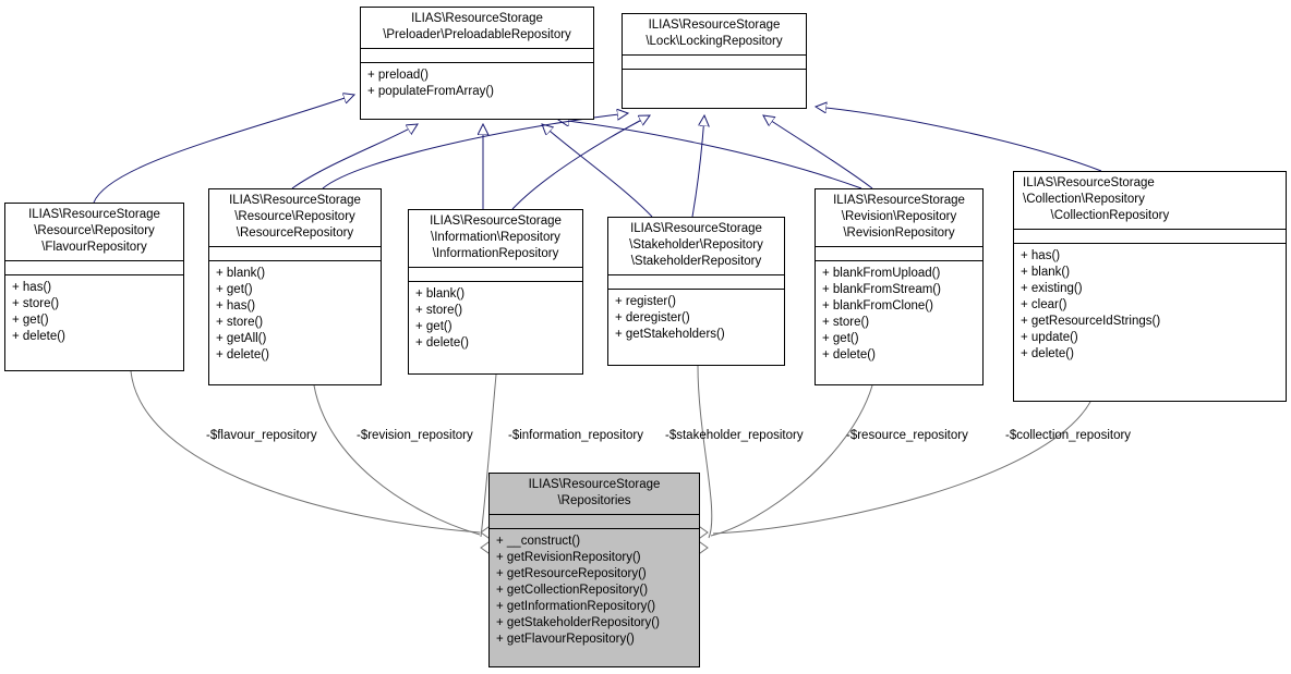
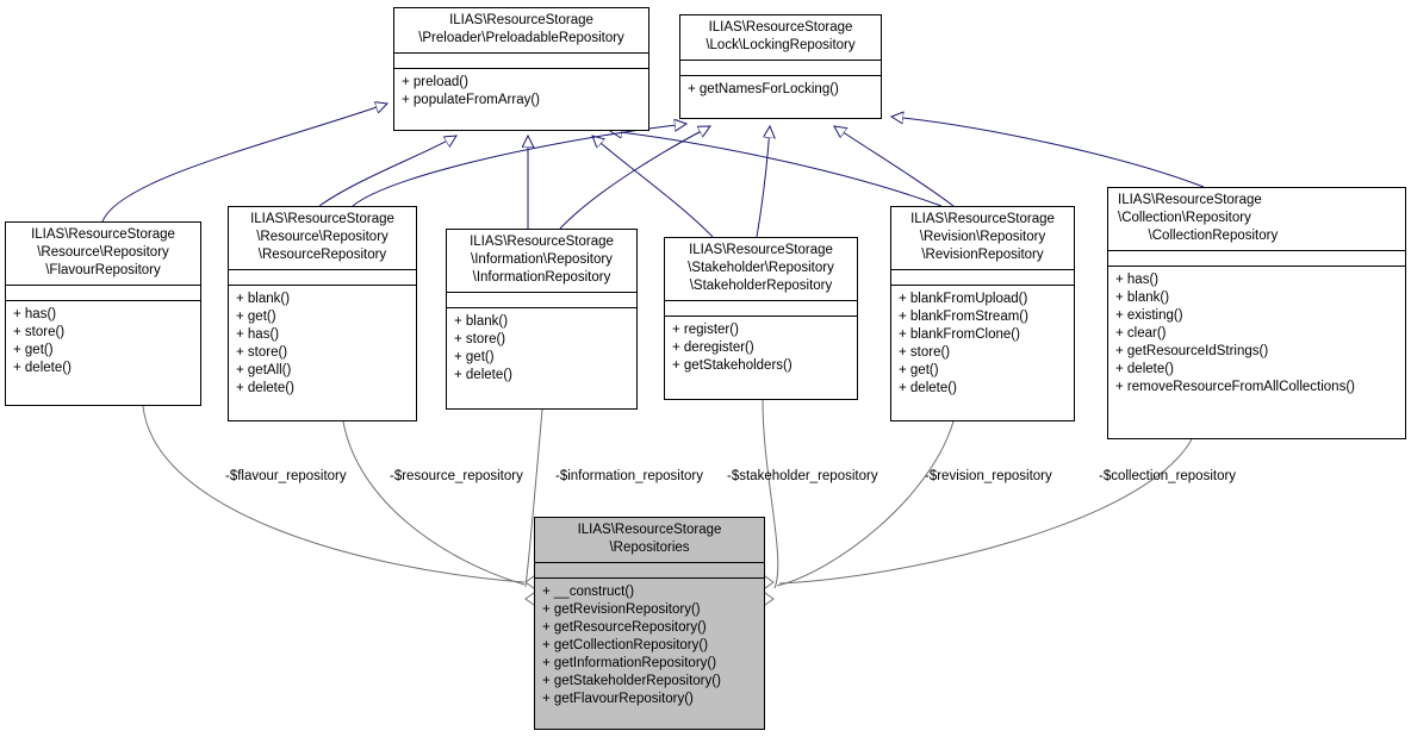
  ILIAS\ResourceStorage
  \Preloader\PreloadableRepository
  + preload()
  + populateFromArray()
  ILIAS\ResourceStorage
  \Lock\LockingRepository
+ + getNamesForLocking()
  ILIAS\ResourceStorage
  \Resource\Repository
  \FlavourRepository
  + has()
  + store()
  + get()
  + delete()
  ILIAS\ResourceStorage
  \Resource\Repository
  \ResourceRepository
  + blank()
  + get()
  + has()
  + store()
  + getAll()
  + delete()
  ILIAS\ResourceStorage
  \Information\Repository
  \InformationRepository
  + blank()
  + store()
  + get()
  + delete()
  ILIAS\ResourceStorage
  \Stakeholder\Repository
  \StakeholderRepository
  + register()
  + deregister()
  + getStakeholders()
  ILIAS\ResourceStorage
  \Revision\Repository
  \RevisionRepository
  + blankFromUpload()
  + blankFromStream()
  + blankFromClone()
  + store()
  + get()
  + delete()
  ILIAS\ResourceStorage
  \Collection\Repository
  \CollectionRepository
  + has()
  + blank()
  + existing()
  + clear()
  + getResourceIdStrings()
- + update()
  + delete()
+ + removeResourceFromAllCollections()
  ILIAS\ResourceStorage
  \Repositories
  + __construct()
  + getRevisionRepository()
  + getResourceRepository()
  + getCollectionRepository()
  + getInformationRepository()
  + getStakeholderRepository()
  + getFlavourRepository()
  -$flavour_repository
- -$revision_repository
+ -$resource_repository
  -$information_repository
  -$stakeholder_repository
- -$resource_repository
+ -$revision_repository
  -$collection_repository
